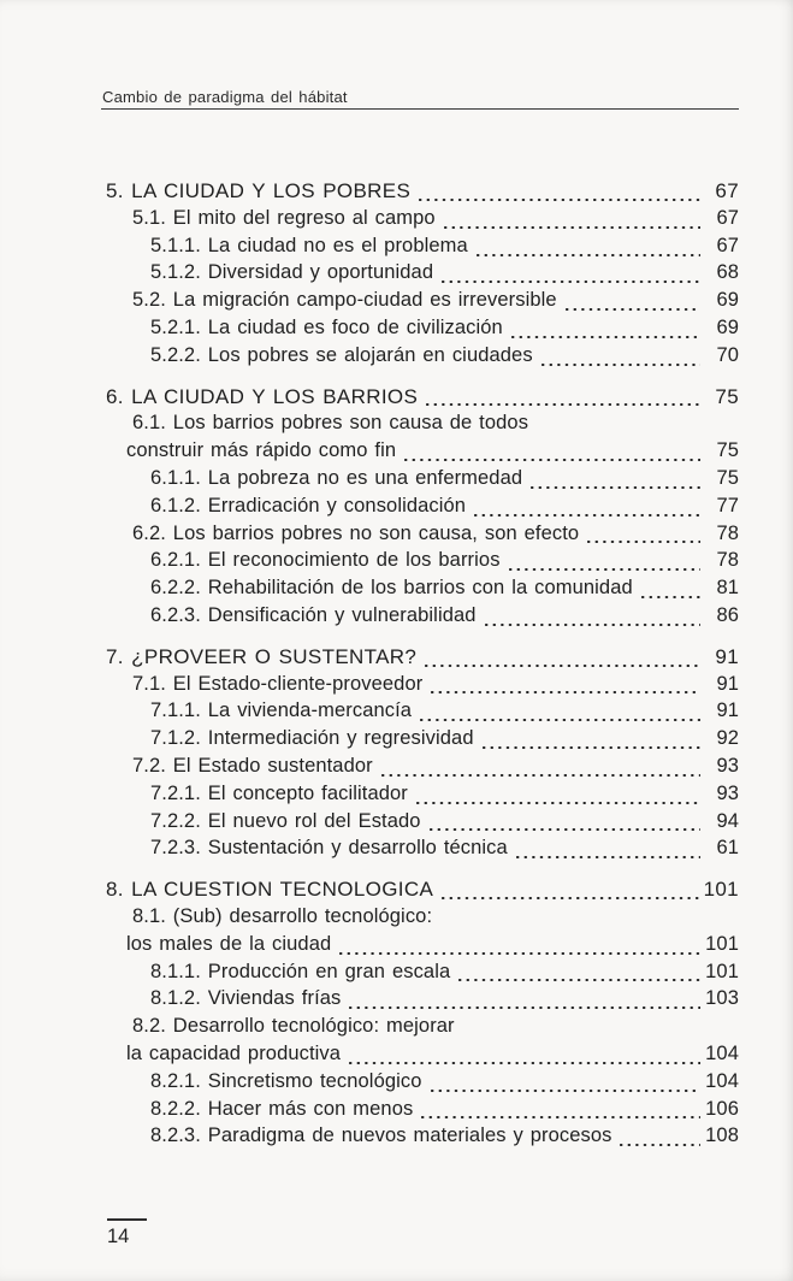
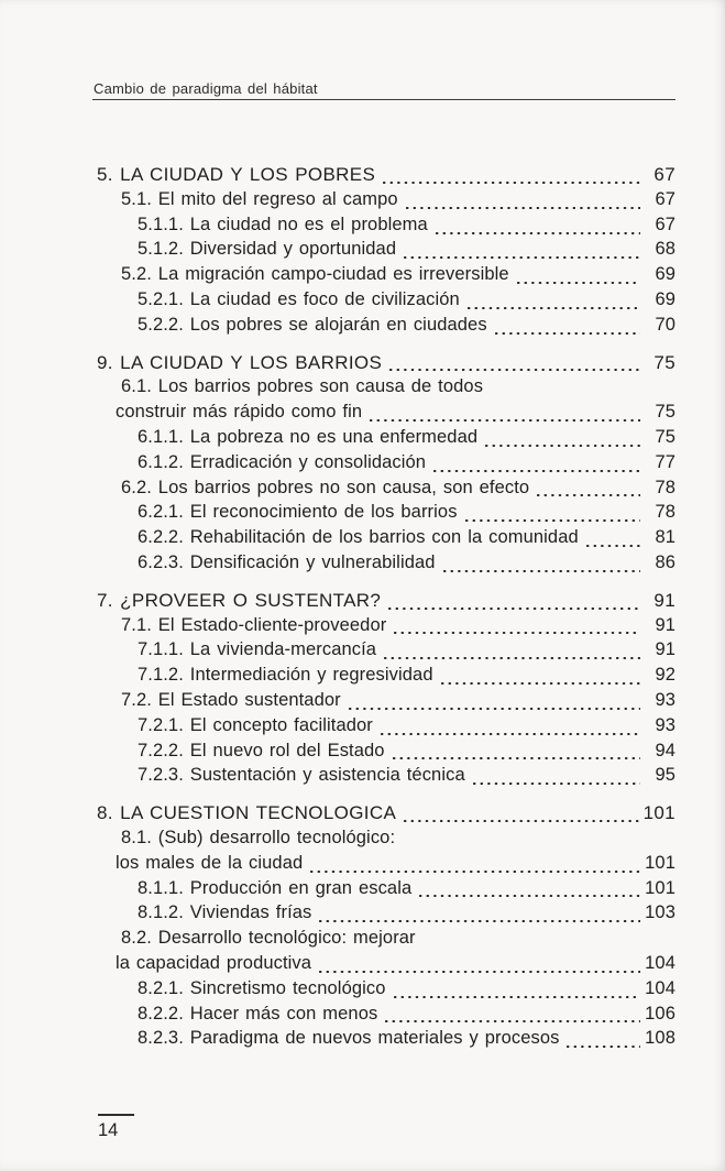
  Cambio de paradigma del hábitat
  5. LA CIUDAD Y LOS POBRES
  67
  5.1. El mito del regreso al campo
  67
  5.1.1. La ciudad no es el problema
  67
  5.1.2. Diversidad y oportunidad
  68
  5.2. La migración campo-ciudad es irreversible
  69
  5.2.1. La ciudad es foco de civilización
  69
  5.2.2. Los pobres se alojarán en ciudades
  70
- 6. LA CIUDAD Y LOS BARRIOS
+ 9. LA CIUDAD Y LOS BARRIOS
  75
  6.1. Los barrios pobres son causa de todos
  construir más rápido como fin
  75
  6.1.1. La pobreza no es una enfermedad
  75
  6.1.2. Erradicación y consolidación
  77
  6.2. Los barrios pobres no son causa, son efecto
  78
  6.2.1. El reconocimiento de los barrios
  78
  6.2.2. Rehabilitación de los barrios con la comunidad
  81
  6.2.3. Densificación y vulnerabilidad
  86
  7. ¿PROVEER O SUSTENTAR?
  91
  7.1. El Estado-cliente-proveedor
  91
  7.1.1. La vivienda-mercancía
  91
  7.1.2. Intermediación y regresividad
  92
  7.2. El Estado sustentador
  93
  7.2.1. El concepto facilitador
  93
  7.2.2. El nuevo rol del Estado
  94
- 7.2.3. Sustentación y desarrollo técnica
+ 7.2.3. Sustentación y asistencia técnica
- 61
+ 95
  8. LA CUESTION TECNOLOGICA
  101
  8.1. (Sub) desarrollo tecnológico:
  los males de la ciudad
  101
  8.1.1. Producción en gran escala
  101
  8.1.2. Viviendas frías
  103
  8.2. Desarrollo tecnológico: mejorar
  la capacidad productiva
  104
  8.2.1. Sincretismo tecnológico
  104
  8.2.2. Hacer más con menos
  106
  8.2.3. Paradigma de nuevos materiales y procesos
  108
  14
